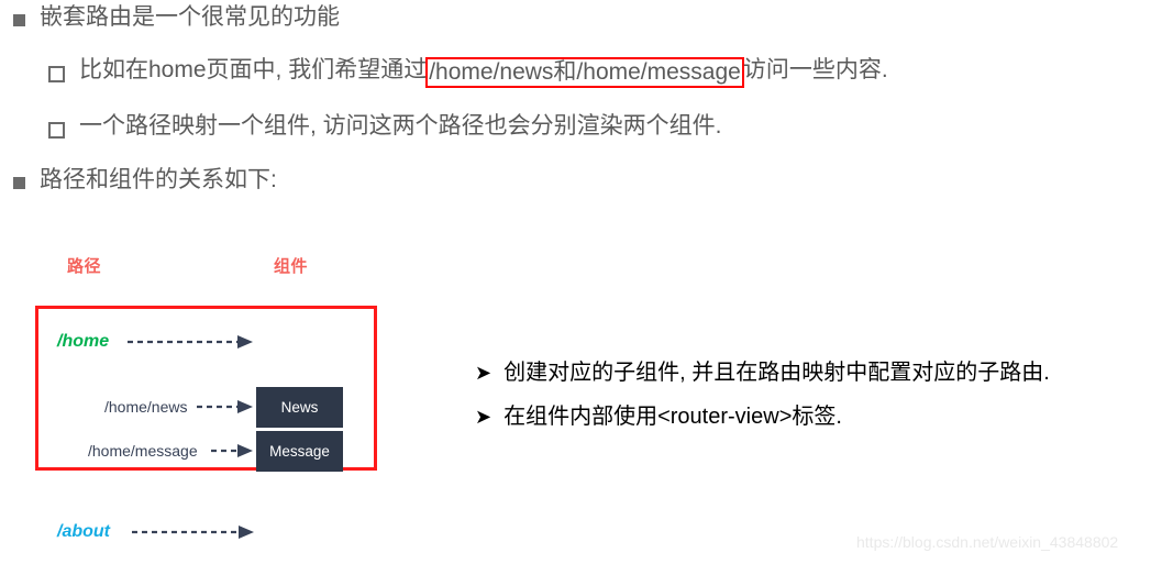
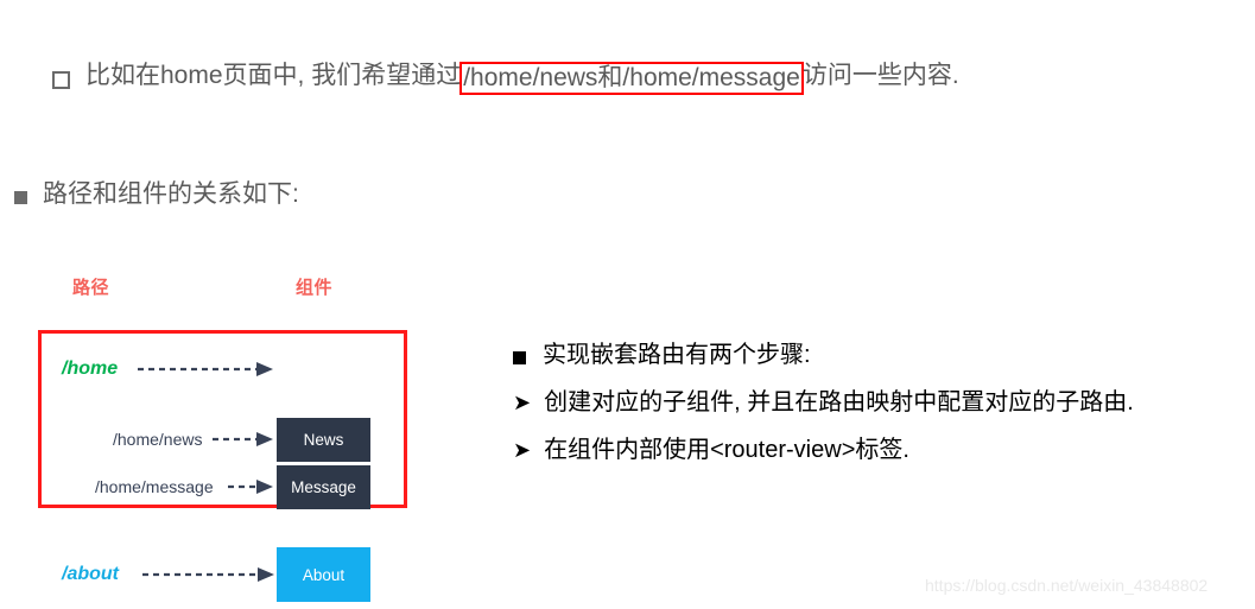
- 嵌套路由是一个很常见的功能
  比如在home页面中, 我们希望通过
  /home/news和/home/message
  访问一些内容.
- 一个路径映射一个组件, 访问这两个路径也会分别渲染两个组件.
  路径和组件的关系如下:
  路径
  组件
  /home
  /home/news
  News
  /home/message
  Message
  /about
+ About
+ 实现嵌套路由有两个步骤:
  ➤
  创建对应的子组件, 并且在路由映射中配置对应的子路由.
  ➤
  在组件内部使用<router-view>标签.
